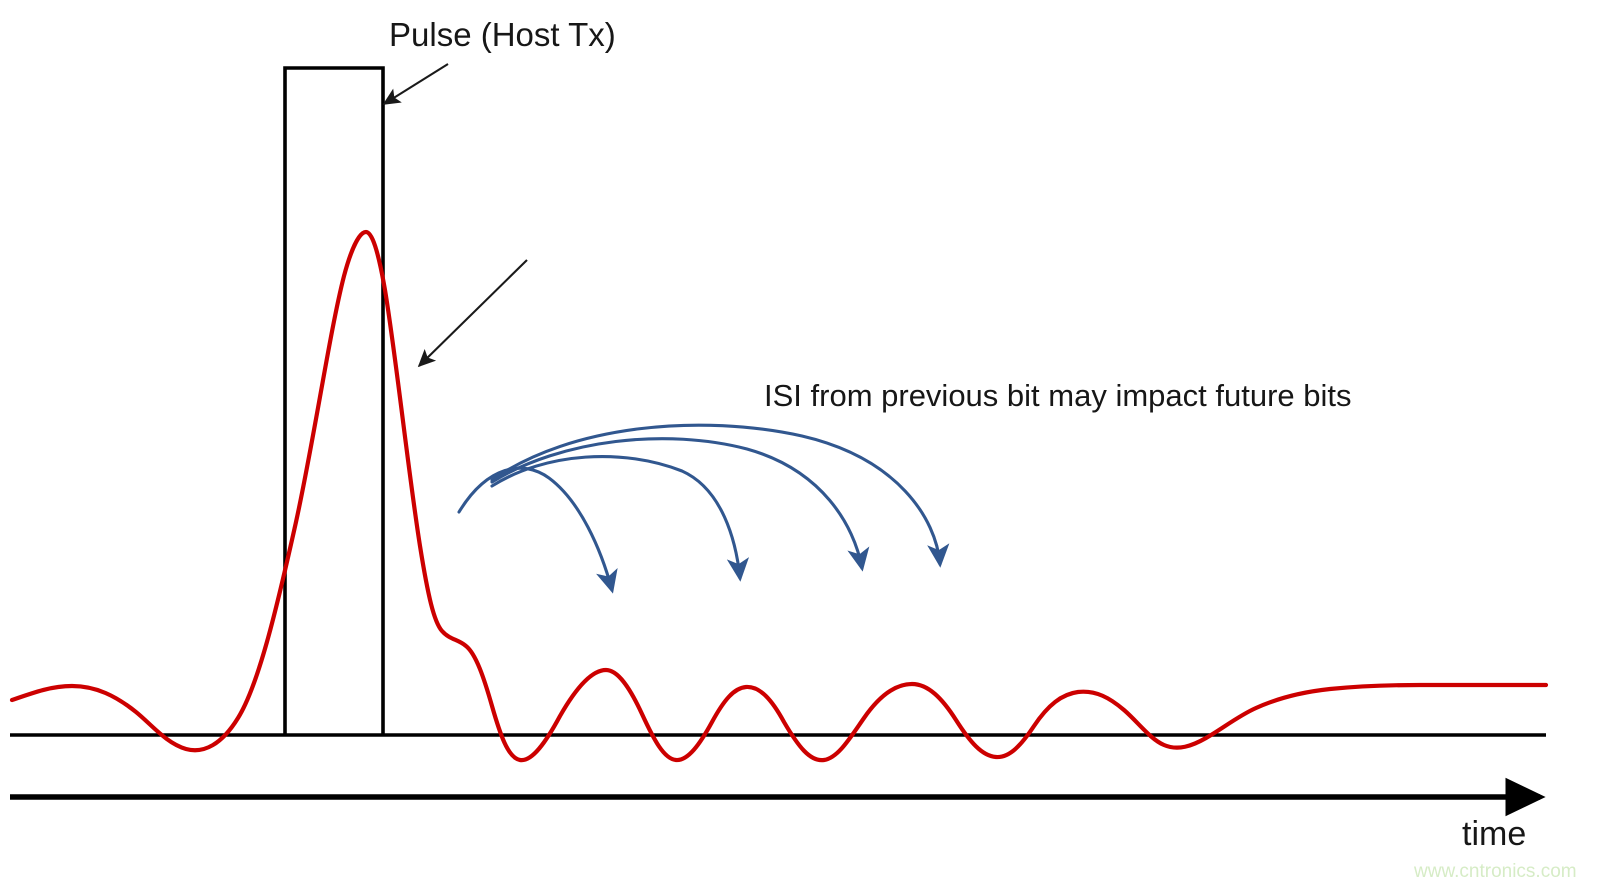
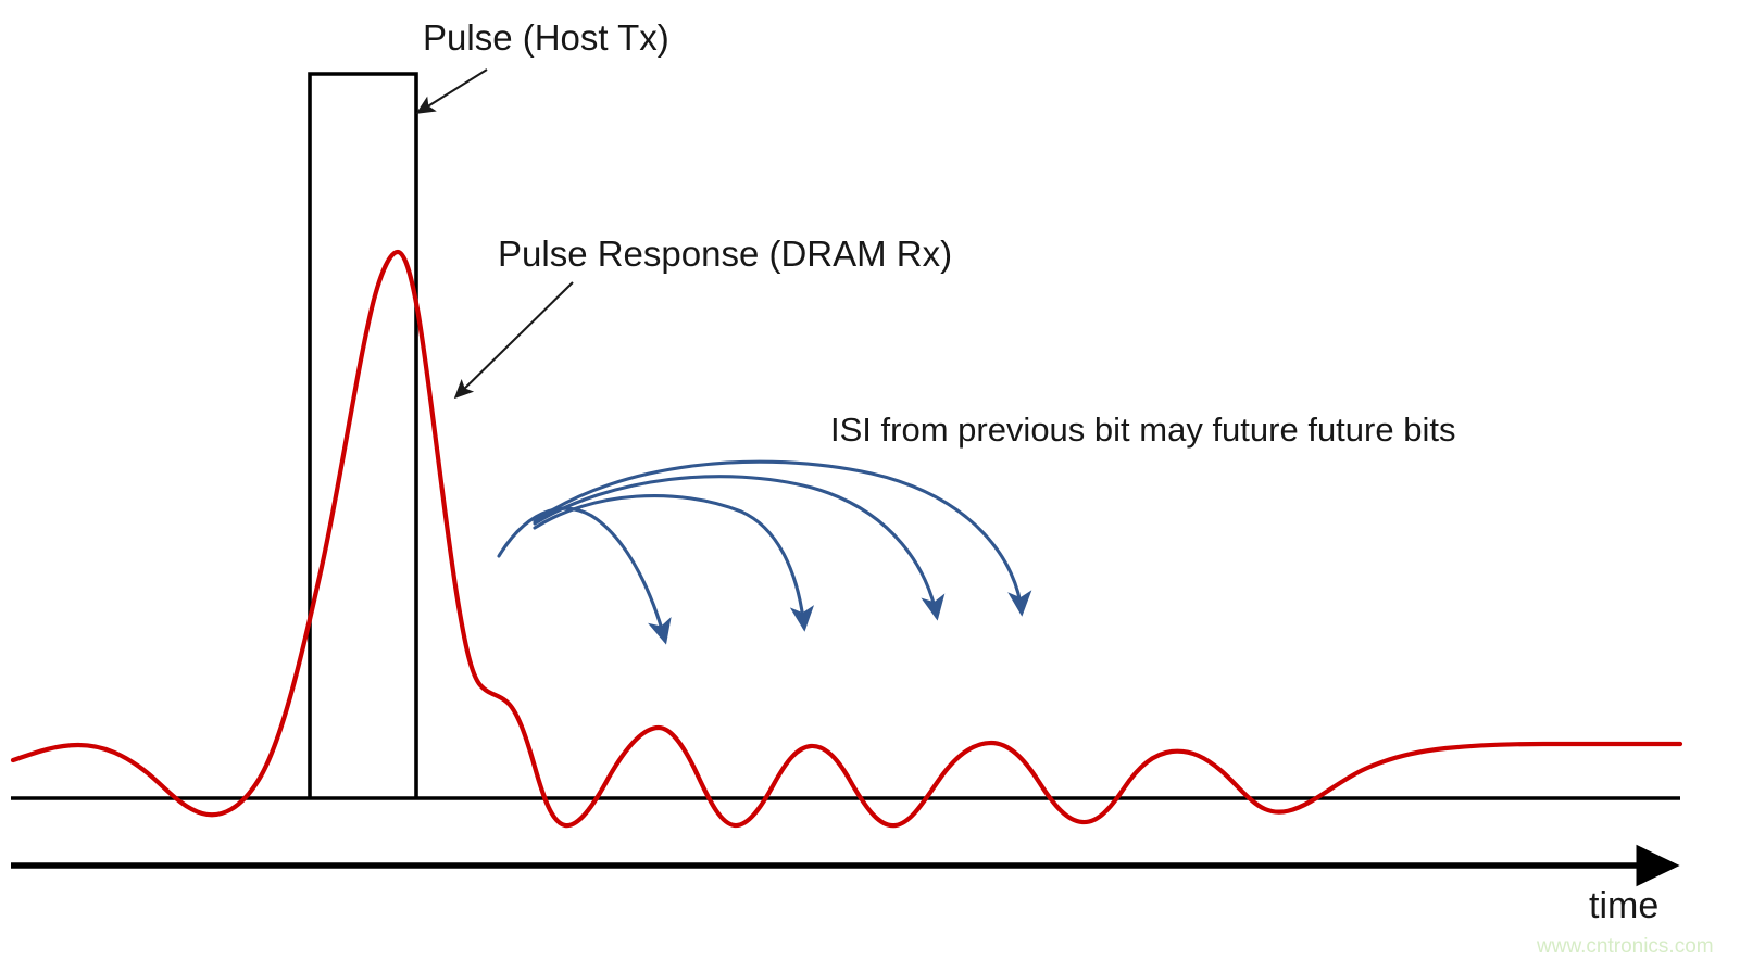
  Pulse (Host Tx)
+ Pulse Response (DRAM Rx)
- ISI from previous bit may impact future bits
+ ISI from previous bit may future future bits
  time
  www.cntronics.com
